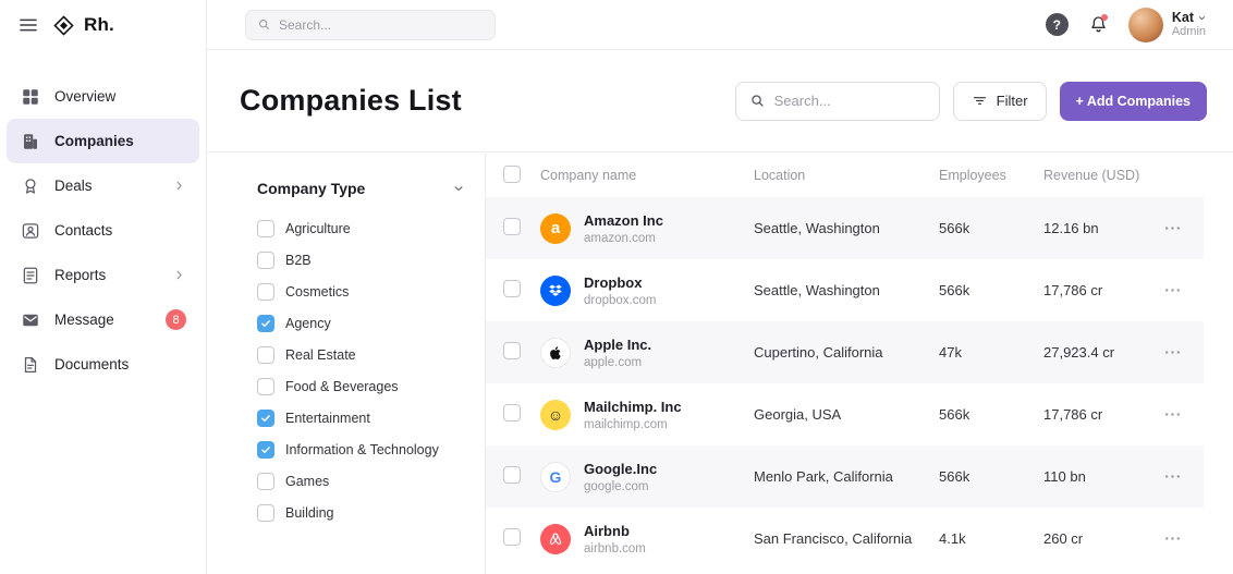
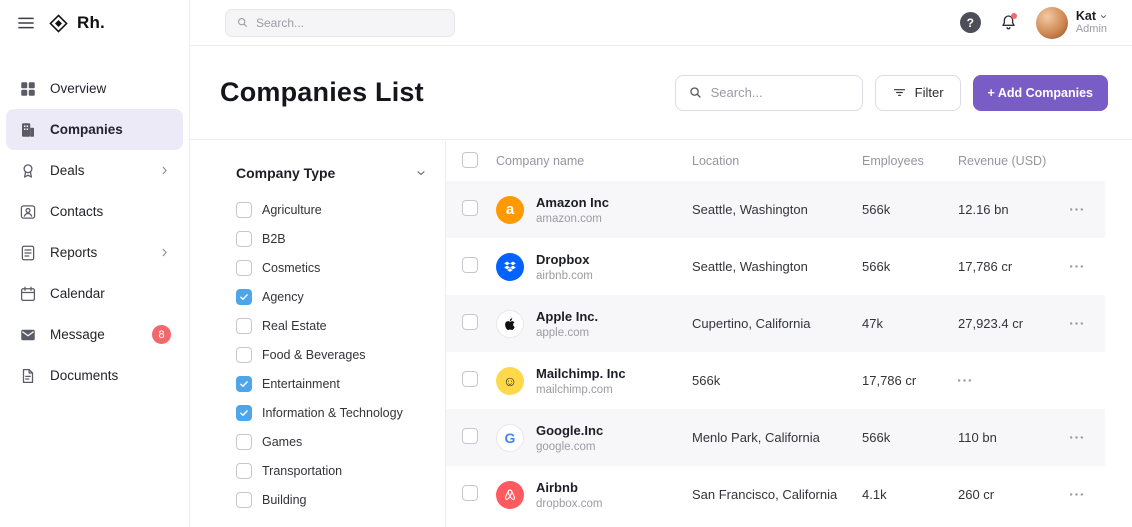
  Rh.
  Overview
  Companies
  Deals
  Contacts
  Reports
+ Calendar
  Message
  8
  Documents
  Search...
  ?
  Kat
  Admin
  Companies List
  Search...
  Filter
  + Add Companies
  Company Type
  Agriculture
  B2B
  Cosmetics
  Agency
  Real Estate
  Food & Beverages
  Entertainment
  Information & Technology
  Games
+ Transportation
  Building
  Company name
  Location
  Employees
  Revenue (USD)
  a
  Amazon Inc
  amazon.com
  Seattle, Washington
  566k
  12.16 bn
  Dropbox
- dropbox.com
+ airbnb.com
  Seattle, Washington
  566k
  17,786 cr
  Apple Inc.
  apple.com
  Cupertino, California
  47k
  27,923.4 cr
  ☺
  Mailchimp. Inc
  mailchimp.com
- Georgia, USA
  566k
  17,786 cr
  G
  Google.Inc
  google.com
  Menlo Park, California
  566k
  110 bn
  Airbnb
- airbnb.com
+ dropbox.com
  San Francisco, California
  4.1k
  260 cr
